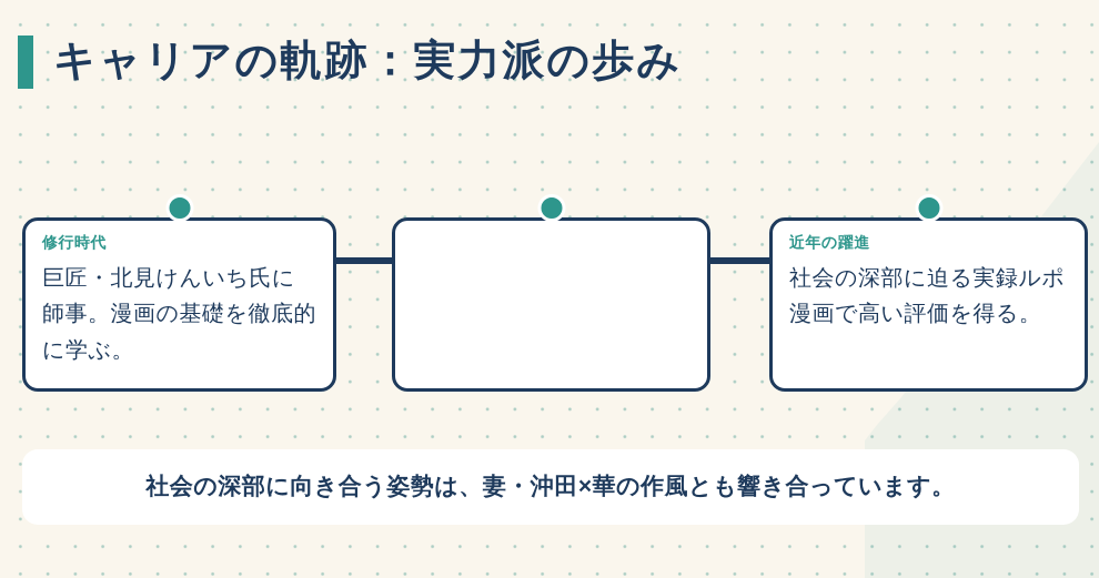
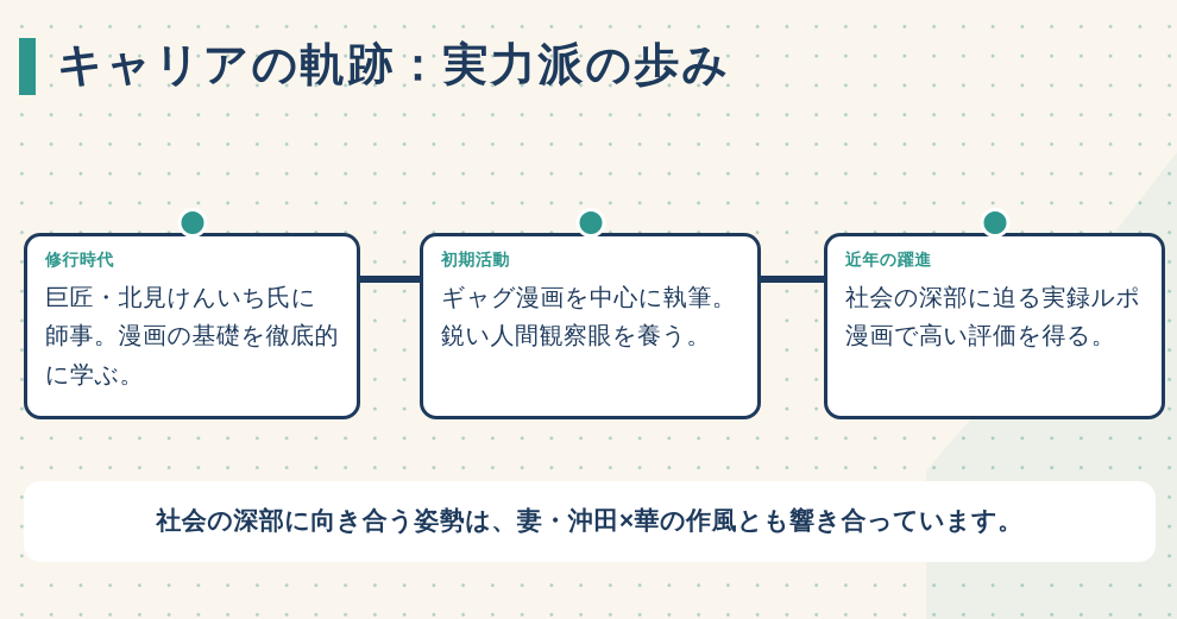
  キャリアの軌跡：実力派の歩み
  修行時代
  巨匠・北見けんいち氏に師事。漫画の基礎を徹底的に学ぶ。
+ 初期活動
+ ギャグ漫画を中心に執筆。鋭い人間観察眼を養う。
  近年の躍進
  社会の深部に迫る実録ルポ漫画で高い評価を得る。
  社会の深部に向き合う姿勢は、妻・沖田×華の作風とも響き合っています。
